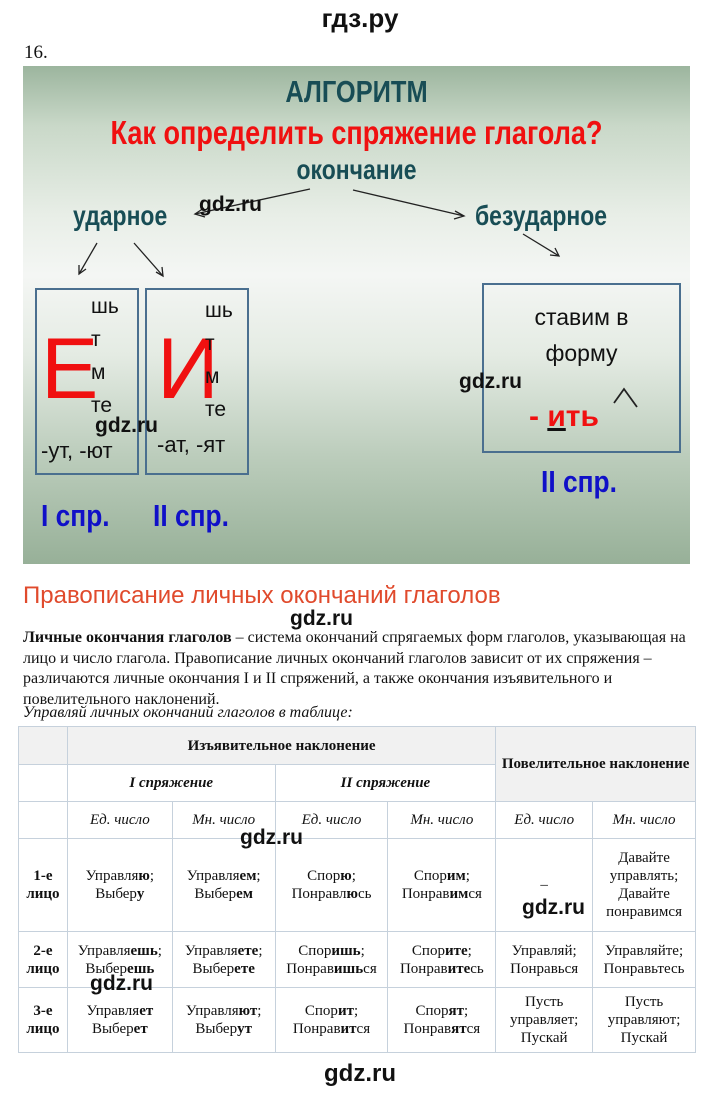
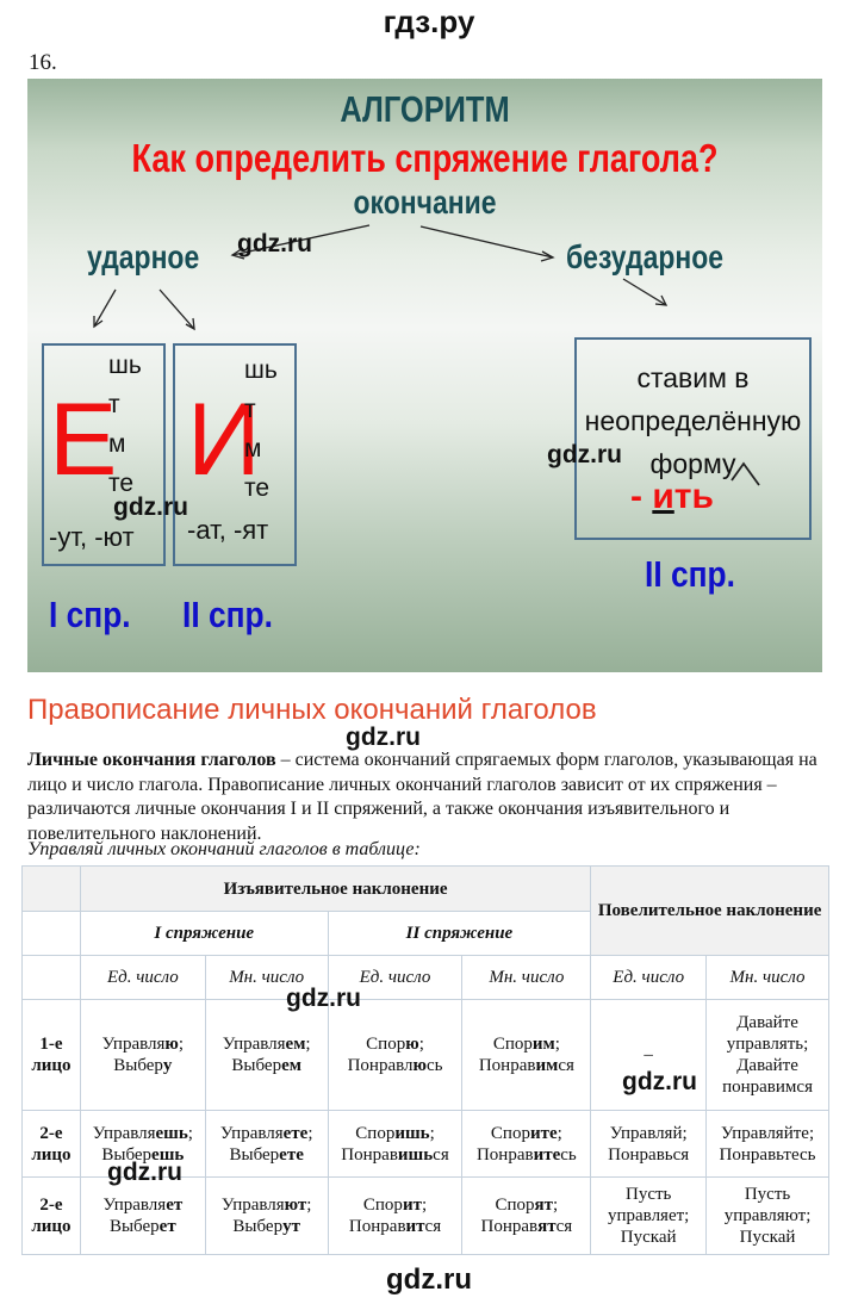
  гдз.ру
  16.
  АЛГОРИТМ
  Как определить спряжение глагола?
  окончание
  ударное
  безударное
  Е
  шь
  т
  м
  те
  -ут, -ют
  И
  шь
  т
  м
  те
  -ат, -ят
  ставим в
+ неопределённую
  форму
  - ить
  I спр.
  II спр.
  II спр.
  gdz.ru
  gdz.ru
  gdz.ru
  Правописание личных окончаний глаголов
  gdz.ru
  Личные окончания глаголов – система окончаний спрягаемых форм глаголов, указывающая на лицо и число глагола. Правописание личных окончаний глаголов зависит от их спряжения – различаются личные окончания I и II спряжений, а также окончания изъявительного и повелительного наклонений.
  Управляй личных окончаний глаголов в таблице:
  	Изъявительное наклонение	Повелительное наклонение
  	I спряжение	II спряжение
  	Ед. число	Мн. число	Ед. число	Мн. число	Ед. число	Мн. число
  1-е лицо	Управляю; Выберу	Управляем; Выберем	Спорю; Понравлюсь	Спорим; Понравимся	–	Давайте управлять; Давайте понравимся
  2-е лицо	Управляешь; Выберешь	Управляете; Выберете	Споришь; Понравишься	Спорите; Понравитесь	Управляй; Понравься	Управляйте; Понравьтесь
- 3-е лицо	Управляет Выберет	Управляют; Выберут	Спорит; Понравится	Спорят; Понравятся	Пусть управляет; Пускай	Пусть управляют; Пускай
+ 2-е лицо	Управляет Выберет	Управляют; Выберут	Спорит; Понравится	Спорят; Понравятся	Пусть управляет; Пускай	Пусть управляют; Пускай
  gdz.ru
  gdz.ru
  gdz.ru
  gdz.ru
